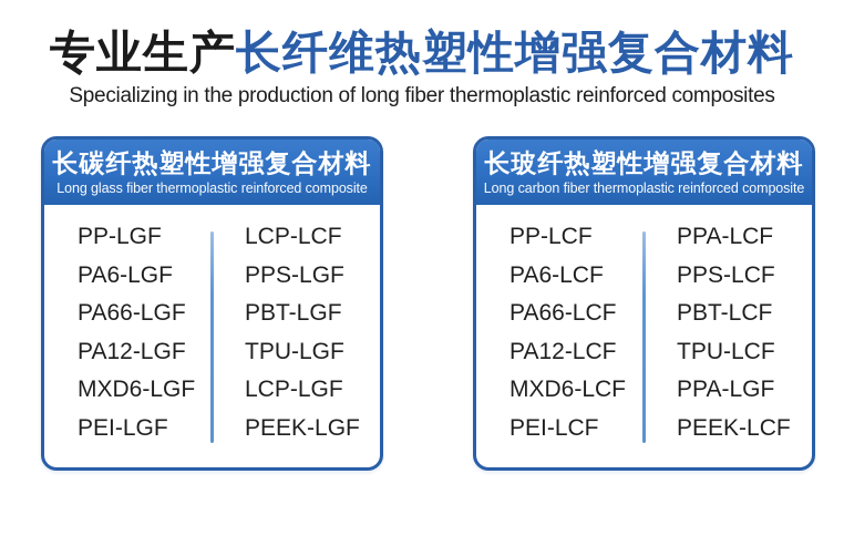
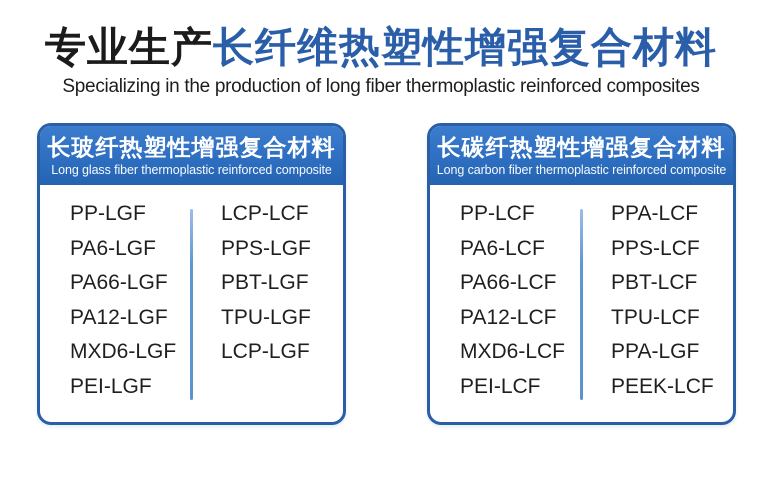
  专业生产长纤维热塑性增强复合材料
  Specializing in the production of long fiber thermoplastic reinforced composites
- 长碳纤热塑性增强复合材料
+ 长玻纤热塑性增强复合材料
  Long glass fiber thermoplastic reinforced composite
  PP-LGF
  PA6-LGF
  PA66-LGF
  PA12-LGF
  MXD6-LGF
  PEI-LGF
  LCP-LCF
  PPS-LGF
  PBT-LGF
  TPU-LGF
  LCP-LGF
- PEEK-LGF
- 长玻纤热塑性增强复合材料
+ 长碳纤热塑性增强复合材料
  Long carbon fiber thermoplastic reinforced composite
  PP-LCF
  PA6-LCF
  PA66-LCF
  PA12-LCF
  MXD6-LCF
  PEI-LCF
  PPA-LCF
  PPS-LCF
  PBT-LCF
  TPU-LCF
  PPA-LGF
  PEEK-LCF
